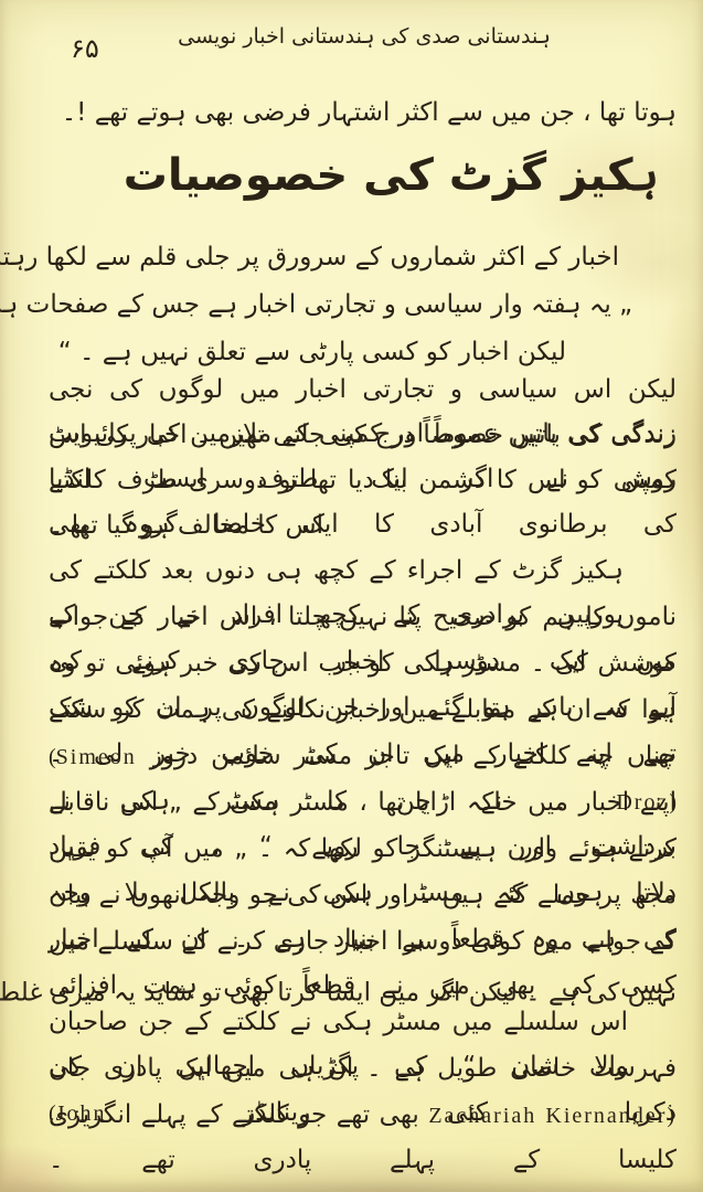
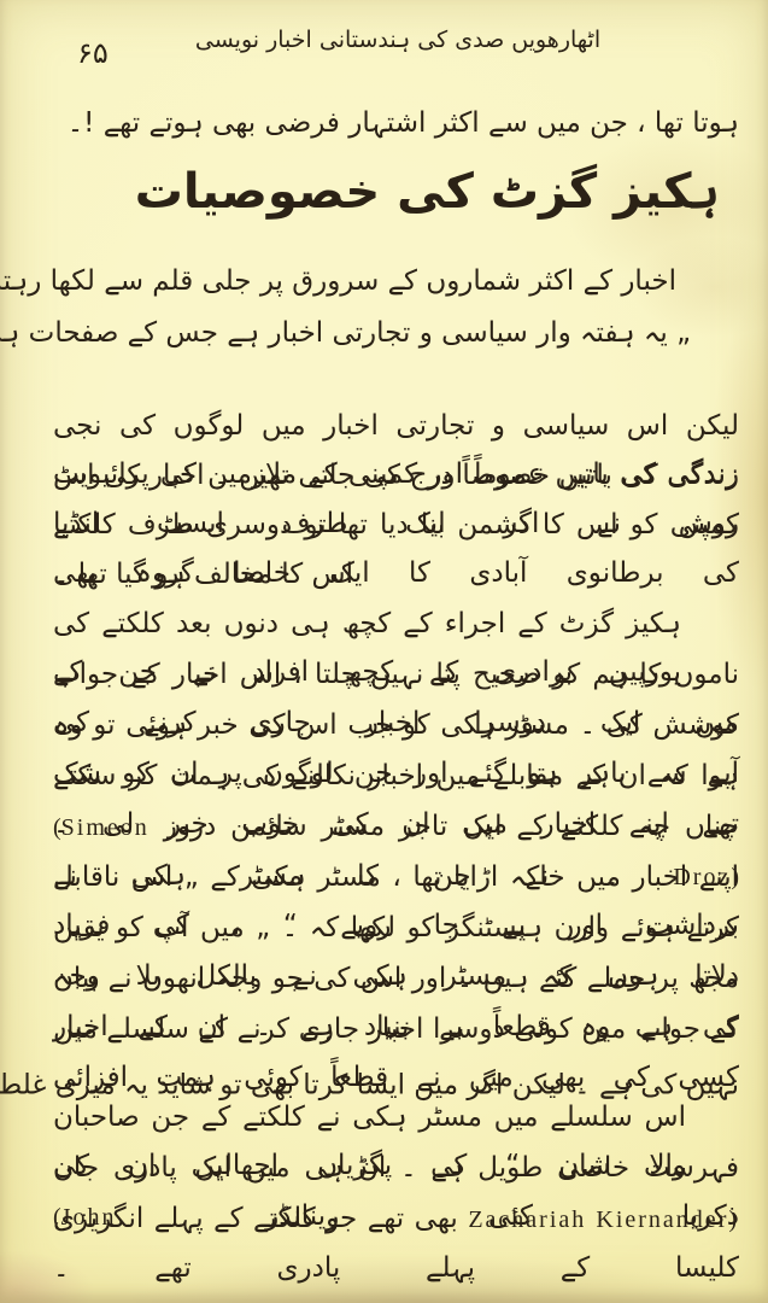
  ۶۵
- ہندستانی صدی کی ہندستانی اخبار نویسی
+ اٹھارھویں صدی کی ہندستانی اخبار نویسی
  ہوتا تھا ، جن میں سے اکثر اشتہار فرضی بھی ہوتے تھے !۔
  ہکیز گزٹ کی خصوصیات
  اخبار کے اکثر شماروں کے سرورق پر جلی قلم سے لکھا رہت
- لیکن اخبار کو کسی پارٹی سے تعلق نہیں ہے ۔ “
  لیکن اس سیاسی و تجارتی اخبار میں لوگوں کی نجی زندگی کی باتیں عموماً اور کمپنی کے ملازمین کی پرائیویٹ
  زندگی کی باتیں خصوصاً درج کی جاتی تھیں ۔ اخبار کی اس روش نے اگر ایک طرف ایسٹ انڈیا
  کمپنی کو اس کا دشمن بنا دیا تھا تو دوسری طرف کلکتے کی برطانوی آبادی کا ایک خاصا گروہ بھی
  اس کا مخالف ہو گیا تھا ۔
  ہکیز گزٹ کے اجراء کے کچھ ہی دنوں بعد کلکتے کی یورپین برادری کے کچھ افراد نے جن کے
  ناموں کا ہم کو صحیح پتا نہیں چلتا ، اس اخبار کے جواب میں ایک دوسرا اخبار جاری کرنے کی
  کوشش کی ۔ مسٹر ہکی کو جب اس کی خبر ہوئی تو وہ آپے سے باہر ہو گئے اور جن لوگوں پر ان کو شک
  ہوا کہ ان کے مقابلے میں اخبار نکالنے کی ہمت کر سکتے تھے اپنے اخبار میں ان کی خوب خبر لی ۔
  چناں چہ کلکتے کے ایک تاجر مسٹر سائمن دروز (Simeon Droz) ۔ نے جن کا مسٹر ہکی نے
  اپنے اخبار میں خاکہ اڑایا تھا ، مسٹر ہکی کے „ اس ناقابل برداشت اور بے جا رویے “ ، کی فریاد
  کرتے ہوئے وارن ہیسٹنگز کو لکھا کہ ۔ „ میں آپ کو یقین دلاتا ہوں کہ مسٹر ہکی نے بالکل بلا وجہ
  مجھ پر حملے کئے ہیں ۔ اور اس کی جو وجہ انھوں نے بیان کی ہے وہ قطعاً بے بنیاد ہے ۔ ان کے اخبار
  کے جواب میں کوئی دوسرا اخبار جاری کرنے کے سلسلے میں کسی کی بھی میں نے قطعاً کوئی ہمت افزائی
  نہیں کی ہے ۔ لیکن اگر میں ایسا کرتا بھی تو شاید یہ میری غلط
  اس سلسلے میں مسٹر ہکی نے کلکتے کے جن صاحبان والا شان “ کی پگڑیاں اچھالیں ان کی
  فہرست خاصی طویل ہے ۔ ان ہی میں ایک پادری جان ذکریا کئی رینانڈر (John
  Zachariah Kiernander) بھی تھے جو کلکتے کے پہلے انگریزی کلیسا کے پہلے پادری تھے ۔
